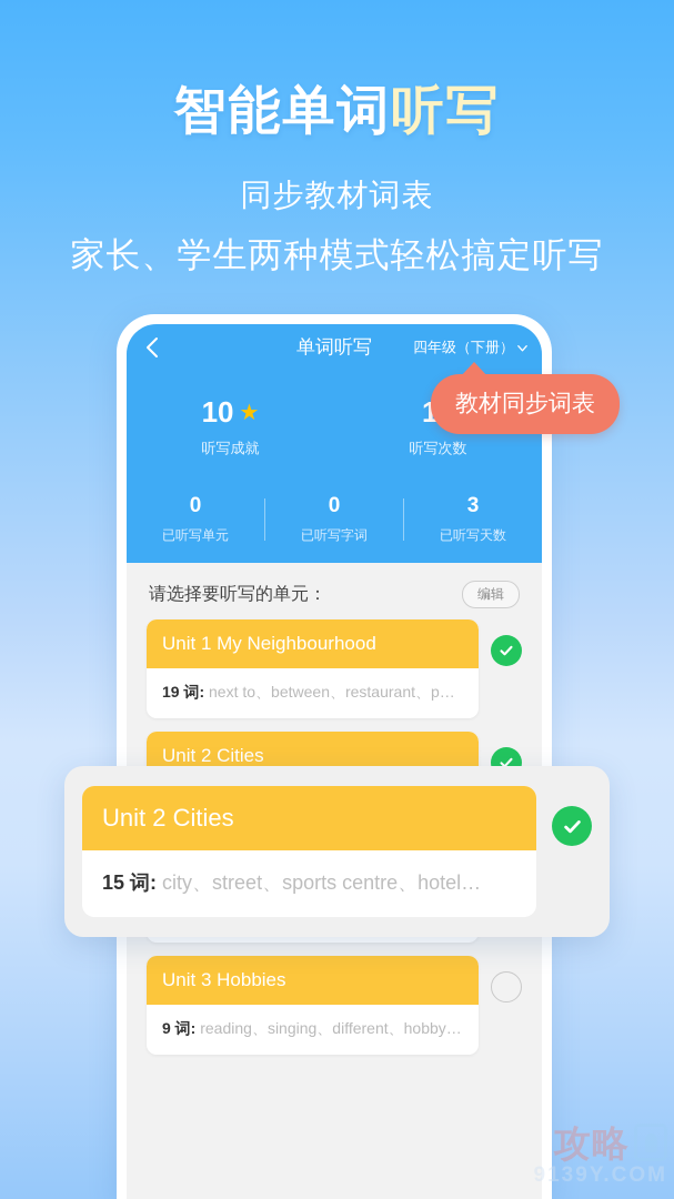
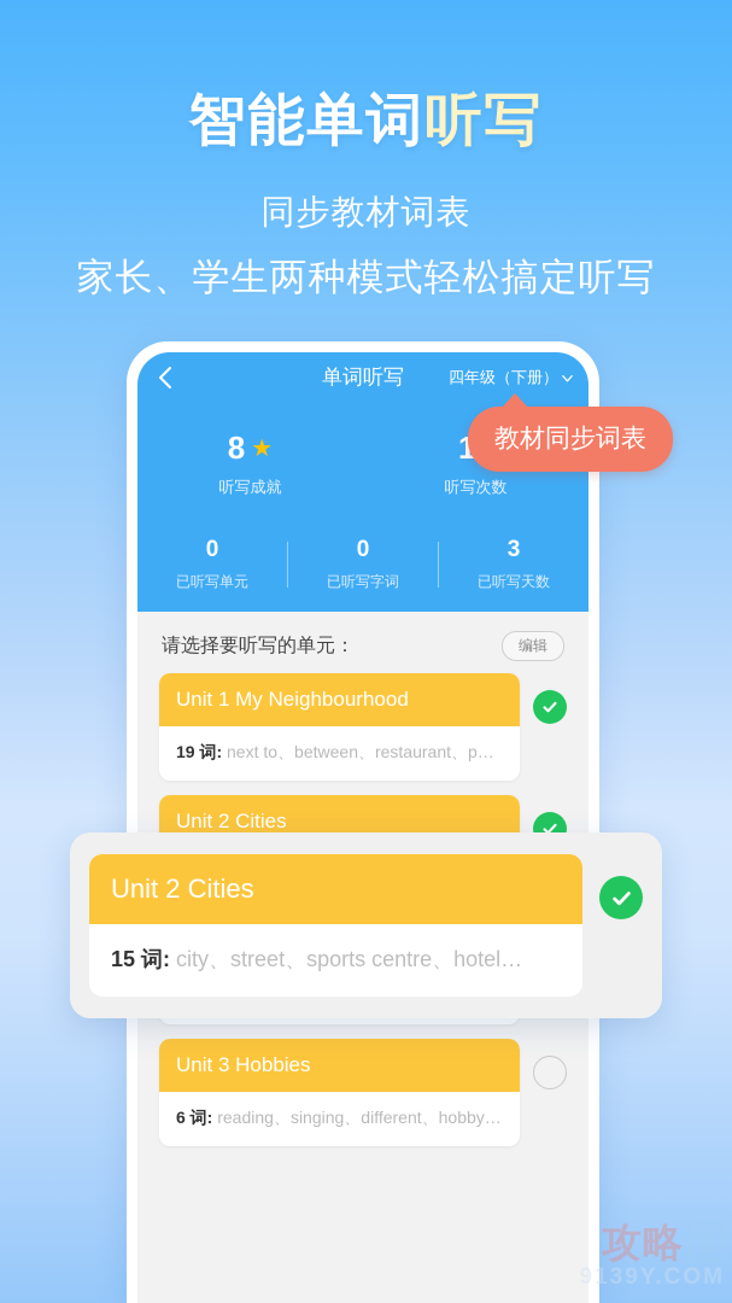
  智能单词听写
  同步教材词表
  家长、学生两种模式轻松搞定听写
  单词听写
  四年级（下册）
- 10
+ 8
  ★
  听写成就
  听写次数
  0
  已听写单元
  0
  已听写字词
  3
  已听写天数
  请选择要听写的单元：
  编辑
  Unit 1 My Neighbourhood
  19 词: next to、between、restaurant、po…
  Unit 2 Cities
  Unit 3 Hobbies
- 9 词: reading、singing、different、hobby…
+ 6 词: reading、singing、different、hobby…
  Unit 2 Cities
  15 词: city、street、sports centre、hotel…
  教材同步词表
  攻略
  9139Y.COM
